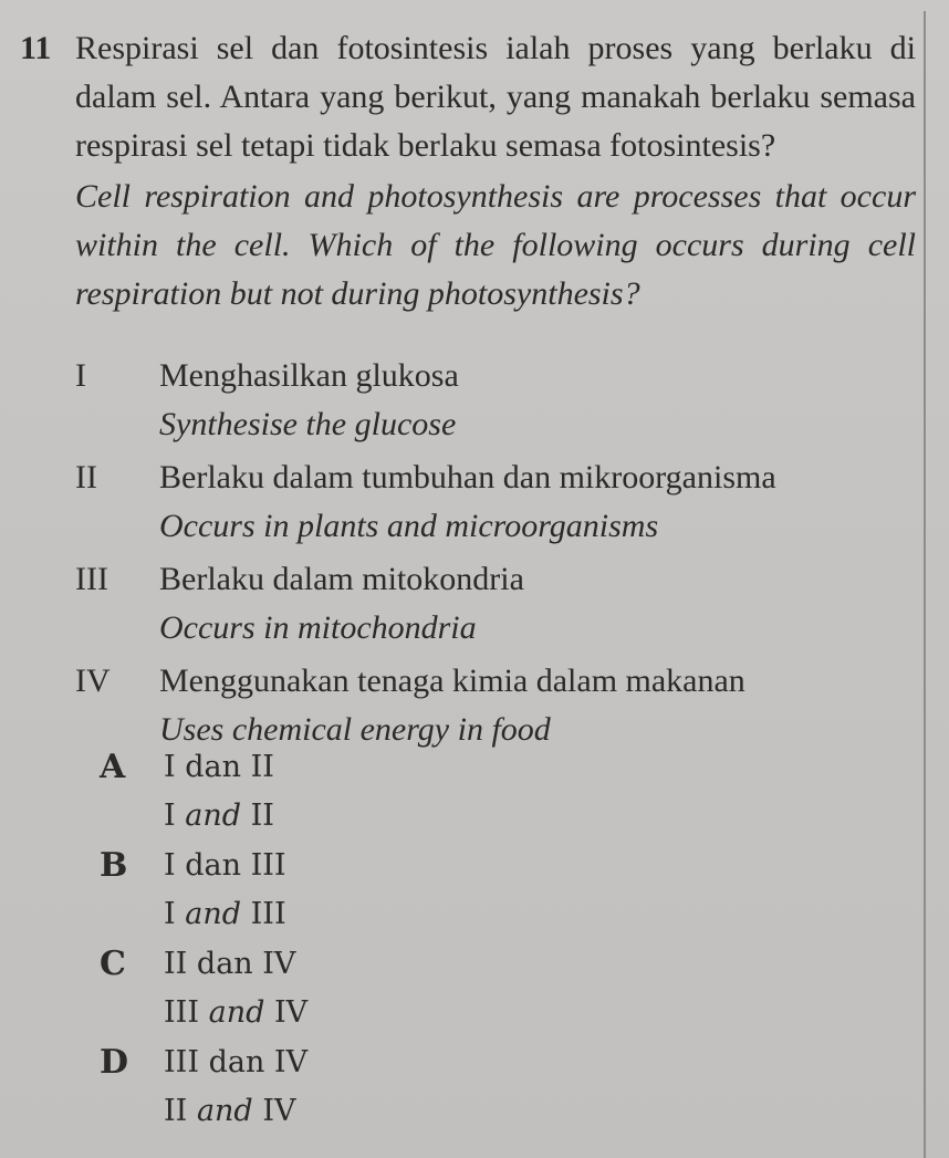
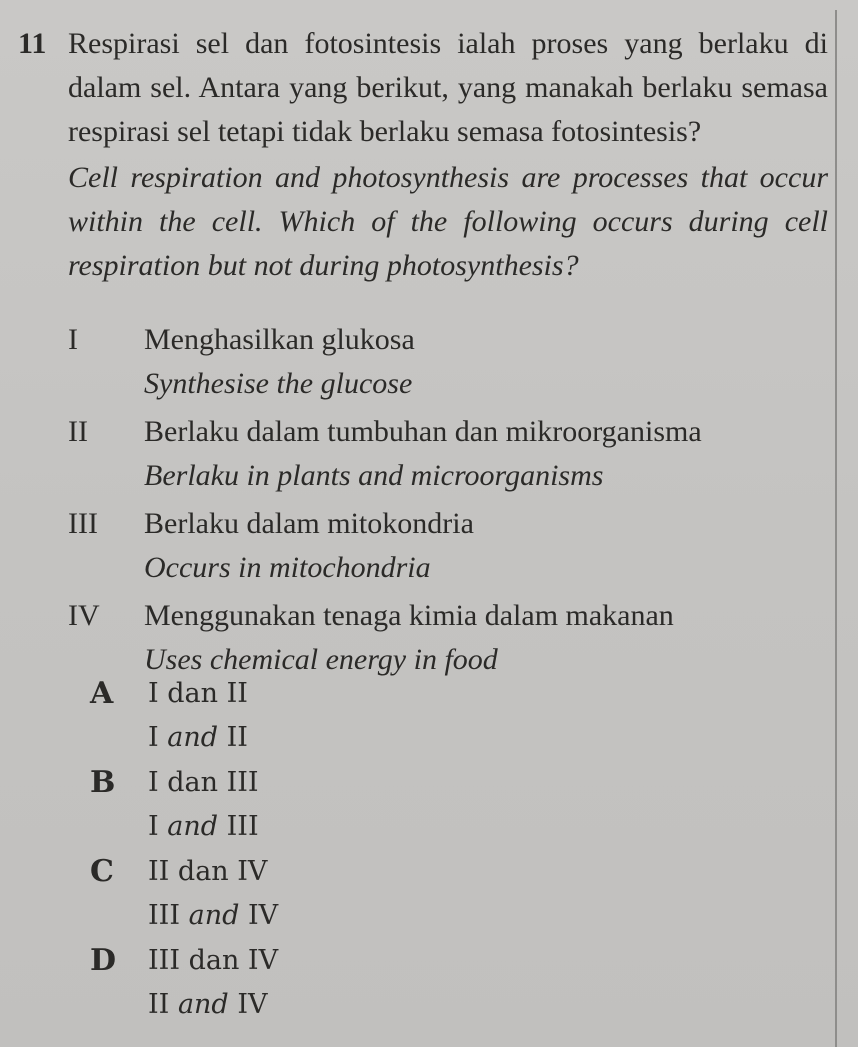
  11
  Respirasi sel dan fotosintesis ialah proses yang berlaku di dalam sel. Antara yang berikut, yang manakah berlaku semasa respirasi sel tetapi tidak berlaku semasa fotosintesis?
  Cell respiration and photosynthesis are processes that occur within the cell. Which of the following occurs during cell respiration but not during photosynthesis?
  I
  Menghasilkan glukosa
  Synthesise the glucose
  II
  Berlaku dalam tumbuhan dan mikroorganisma
- Occurs in plants and microorganisms
+ Berlaku in plants and microorganisms
  III
  Berlaku dalam mitokondria
  Occurs in mitochondria
  IV
  Menggunakan tenaga kimia dalam makanan
  Uses chemical energy in food
  A
  I dan II
  I and II
  B
  I dan III
  I and III
  C
  II dan IV
  III and IV
  D
  III dan IV
  II and IV
